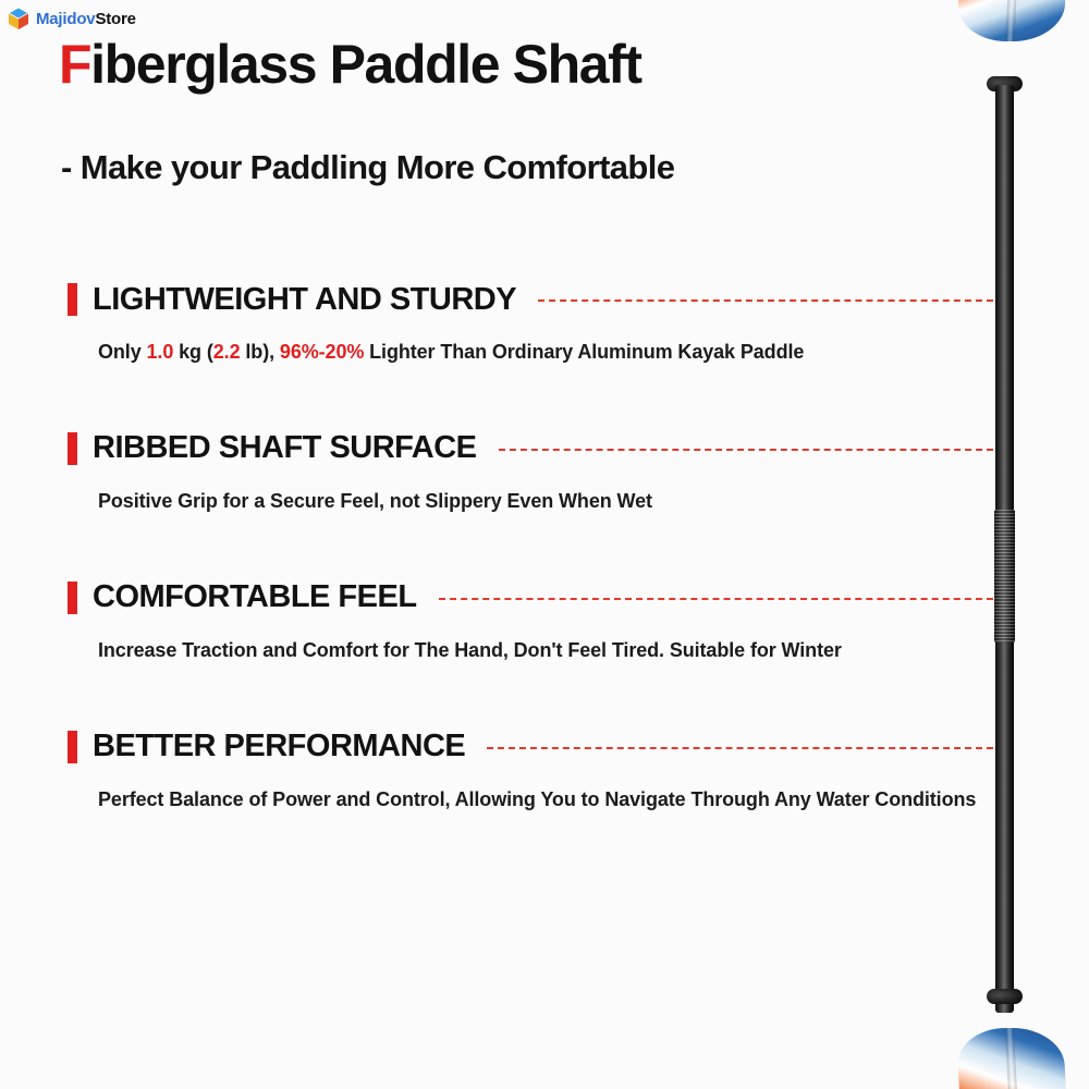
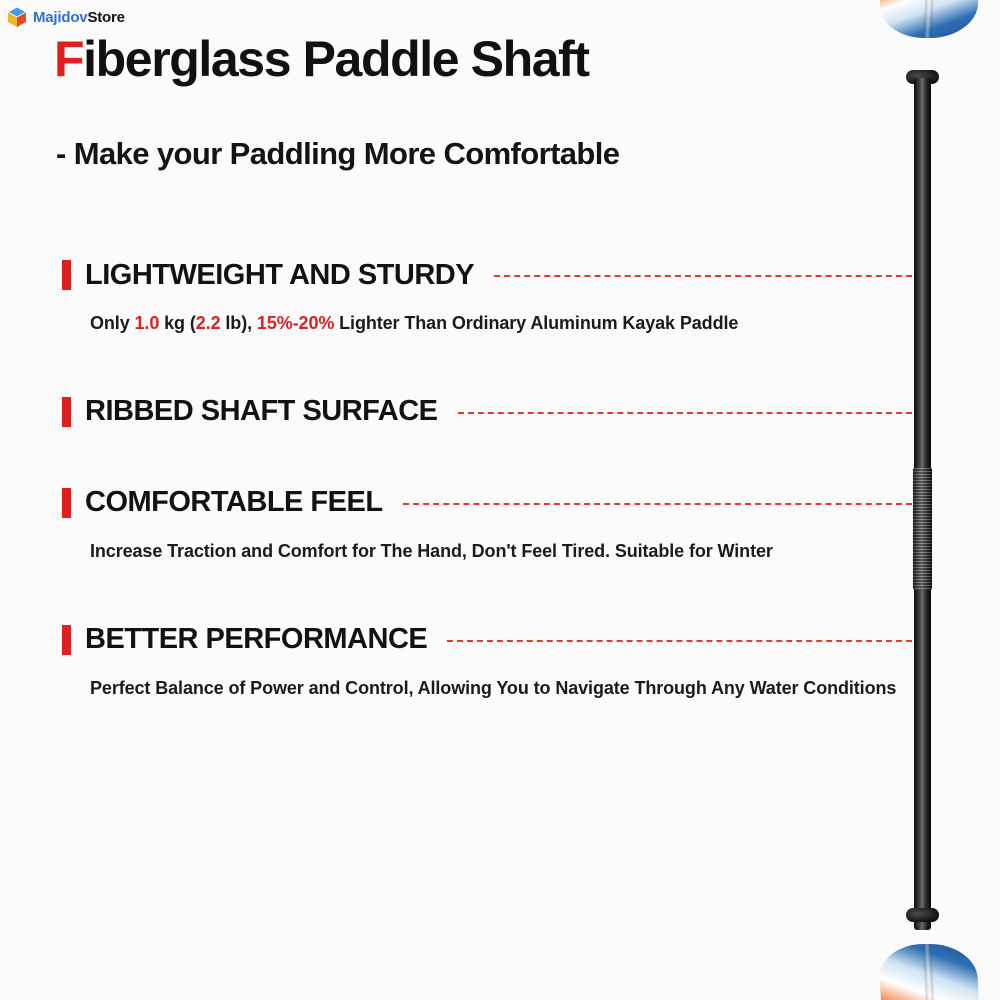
  MajidovStore
  Fiberglass Paddle Shaft
  - Make your Paddling More Comfortable
  LIGHTWEIGHT AND STURDY
- Only 1.0 kg (2.2 lb), 96%-20% Lighter Than Ordinary Aluminum Kayak Paddle
+ Only 1.0 kg (2.2 lb), 15%-20% Lighter Than Ordinary Aluminum Kayak Paddle
  RIBBED SHAFT SURFACE
- Positive Grip for a Secure Feel, not Slippery Even When Wet
  COMFORTABLE FEEL
  Increase Traction and Comfort for The Hand, Don't Feel Tired. Suitable for Winter
  BETTER PERFORMANCE
  Perfect Balance of Power and Control, Allowing You to Navigate Through Any Water Conditions
